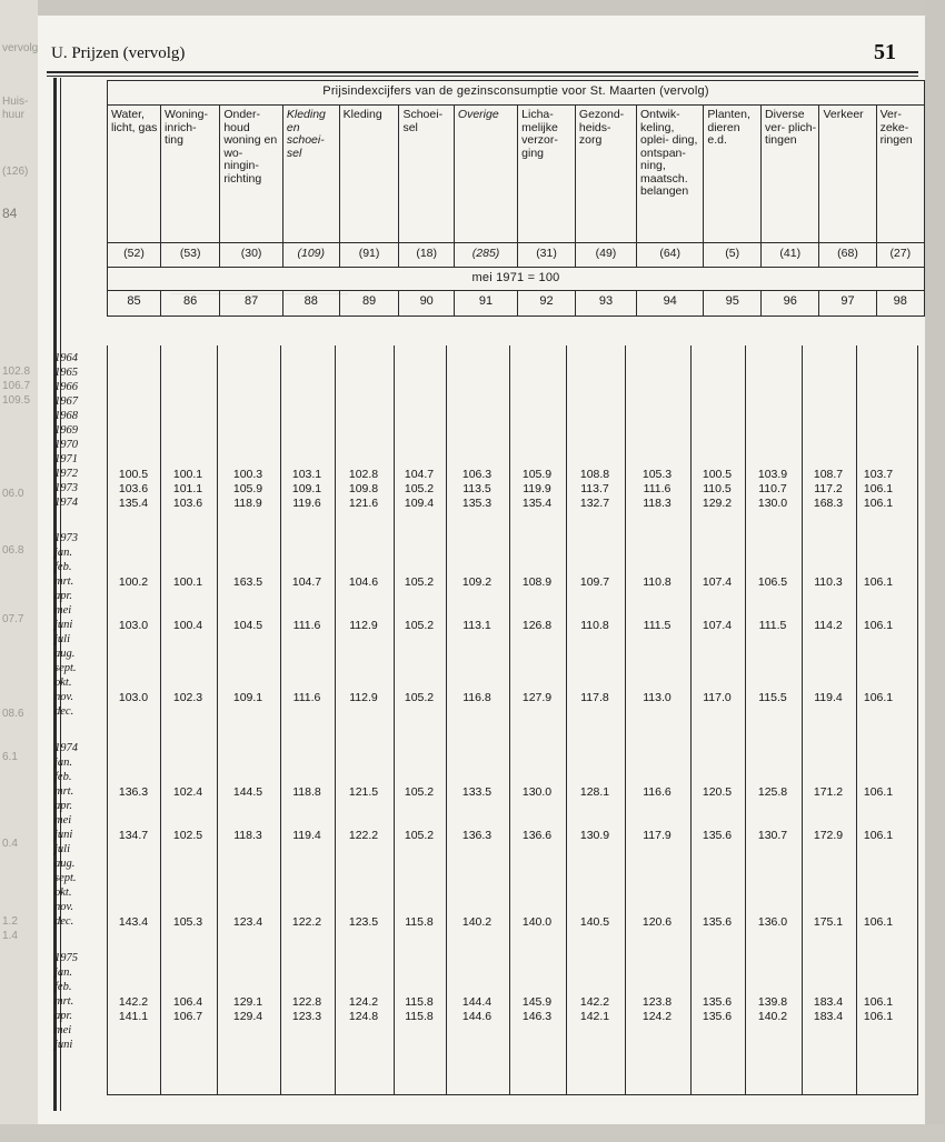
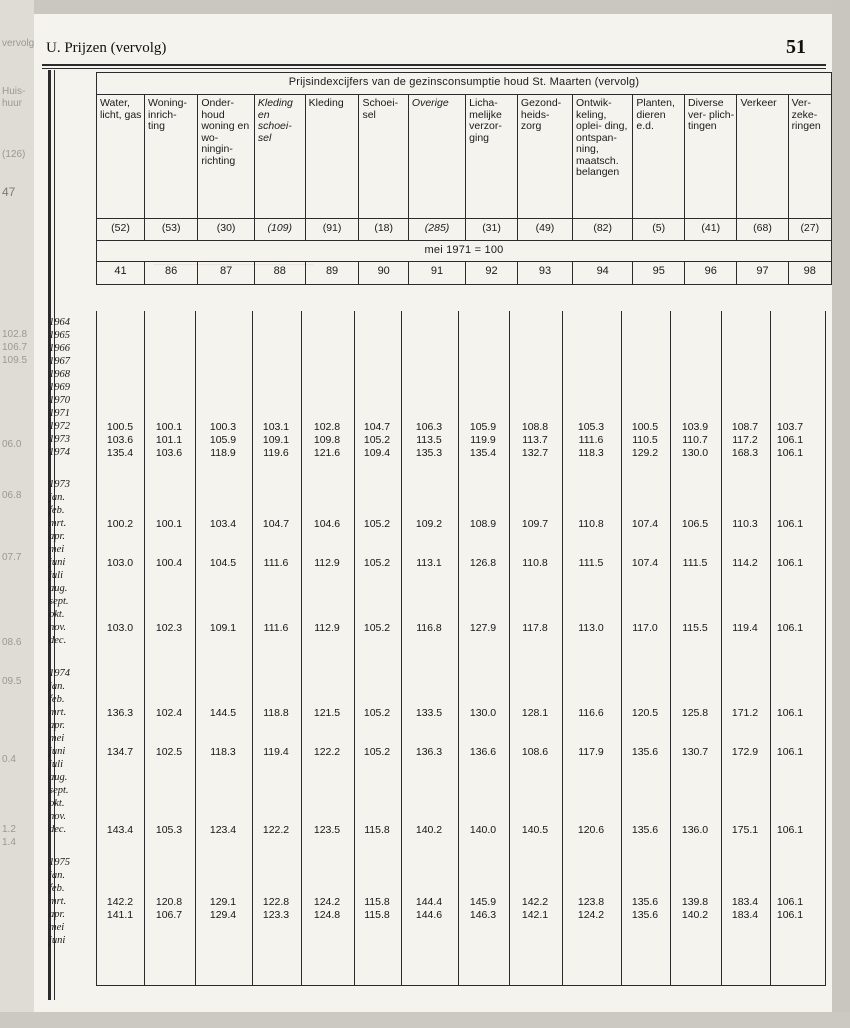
  vervolg
  Huis-
  huur
  (126)
- 84
+ 47
  102.8
  106.7
  109.5
  06.0
  06.8
  07.7
  08.6
- 6.1
+ 09.5
  0.4
  1.2
  1.4
  U. Prijzen (vervolg)
  51
  ‾‾‾‾‾‾‾‾‾‾‾‾‾‾‾‾‾‾‾‾‾‾‾‾‾‾‾‾‾‾‾‾‾‾‾‾‾‾‾‾
- Prijsindexcijfers van de gezinsconsumptie voor St. Maarten (vervolg)
+ Prijsindexcijfers van de gezinsconsumptie houd St. Maarten (vervolg)
  Water, licht, gas	Woning- inrich- ting	Onder- houd woning en wo- ningin- richting	Kleding en schoei- sel	Kleding	Schoei- sel	Overige	Licha- melijke verzor- ging	Gezond- heids- zorg	Ontwik- keling, oplei- ding, ontspan- ning, maatsch. belangen	Planten, dieren e.d.	Diverse ver- plich- tingen	Verkeer	Ver- zeke- ringen
- (52)	(53)	(30)	(109)	(91)	(18)	(285)	(31)	(49)	(64)	(5)	(41)	(68)	(27)
+ (52)	(53)	(30)	(109)	(91)	(18)	(285)	(31)	(49)	(82)	(5)	(41)	(68)	(27)
  mei 1971 = 100
- 85	86	87	88	89	90	91	92	93	94	95	96	97	98
+ 41	86	87	88	89	90	91	92	93	94	95	96	97	98
  1964
  1965
  1966
  1967
  1968
  1969
  1970
  1971
  1972
  1973
  1974
  1973
  jan.
  feb.
  mrt.
  apr.
  mei
  juni
  juli
  aug.
  sept.
  okt.
  nov.
  dec.
  1974
  jan.
  feb.
  mrt.
  apr.
  mei
  juni
  juli
  aug.
  sept.
  okt.
  nov.
  dec.
  1975
  jan.
  feb.
  mrt.
  apr.
  mei
  juni
  100.5
  100.1
  100.3
  103.1
  102.8
  104.7
  106.3
  105.9
  108.8
  105.3
  100.5
  103.9
  108.7
  103.7
  103.6
  101.1
  105.9
  109.1
  109.8
  105.2
  113.5
  119.9
  113.7
  111.6
  110.5
  110.7
  117.2
  106.1
  135.4
  103.6
  118.9
  119.6
  121.6
  109.4
  135.3
  135.4
  132.7
  118.3
  129.2
  130.0
  168.3
  106.1
  100.2
  100.1
- 163.5
+ 103.4
  104.7
  104.6
  105.2
  109.2
  108.9
  109.7
  110.8
  107.4
  106.5
  110.3
  106.1
  103.0
  100.4
  104.5
  111.6
  112.9
  105.2
  113.1
  126.8
  110.8
  111.5
  107.4
  111.5
  114.2
  106.1
  103.0
  102.3
  109.1
  111.6
  112.9
  105.2
  116.8
  127.9
  117.8
  113.0
  117.0
  115.5
  119.4
  106.1
  136.3
  102.4
  144.5
  118.8
  121.5
  105.2
  133.5
  130.0
  128.1
  116.6
  120.5
  125.8
  171.2
  106.1
  134.7
  102.5
  118.3
  119.4
  122.2
  105.2
  136.3
  136.6
- 130.9
+ 108.6
  117.9
  135.6
  130.7
  172.9
  106.1
  143.4
  105.3
  123.4
  122.2
  123.5
  115.8
  140.2
  140.0
  140.5
  120.6
  135.6
  136.0
  175.1
  106.1
  142.2
- 106.4
+ 120.8
  129.1
  122.8
  124.2
  115.8
  144.4
  145.9
  142.2
  123.8
  135.6
  139.8
  183.4
  106.1
  141.1
  106.7
  129.4
  123.3
  124.8
  115.8
  144.6
  146.3
  142.1
  124.2
  135.6
  140.2
  183.4
  106.1
